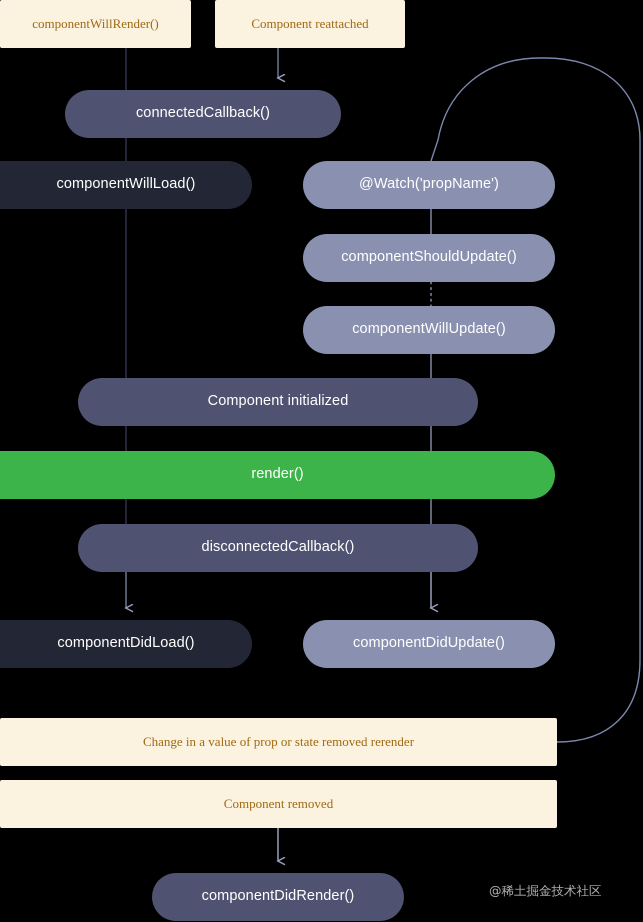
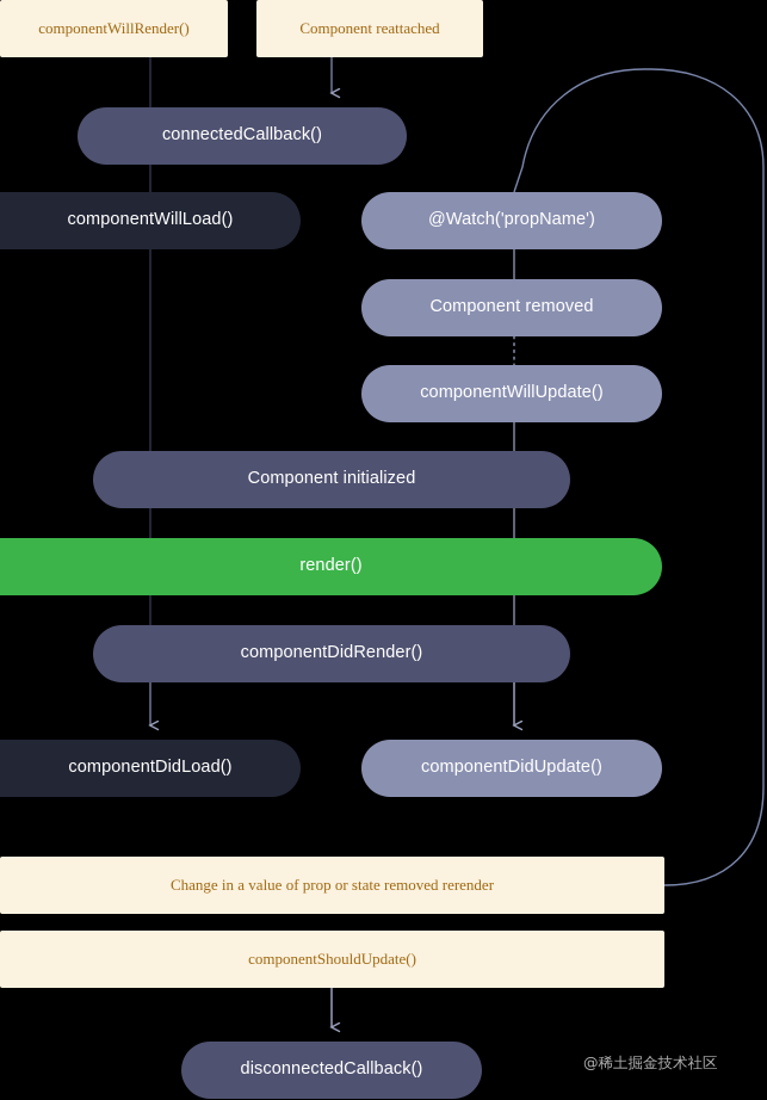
  componentWillRender()
  Component reattached
  connectedCallback()
  componentWillLoad()
  @Watch('propName')
- componentShouldUpdate()
+ Component removed
  componentWillUpdate()
  Component initialized
  render()
- disconnectedCallback()
+ componentDidRender()
  componentDidLoad()
  componentDidUpdate()
  Change in a value of prop or state removed rerender
- Component removed
+ componentShouldUpdate()
- componentDidRender()
+ disconnectedCallback()
  @稀土掘金技术社区
